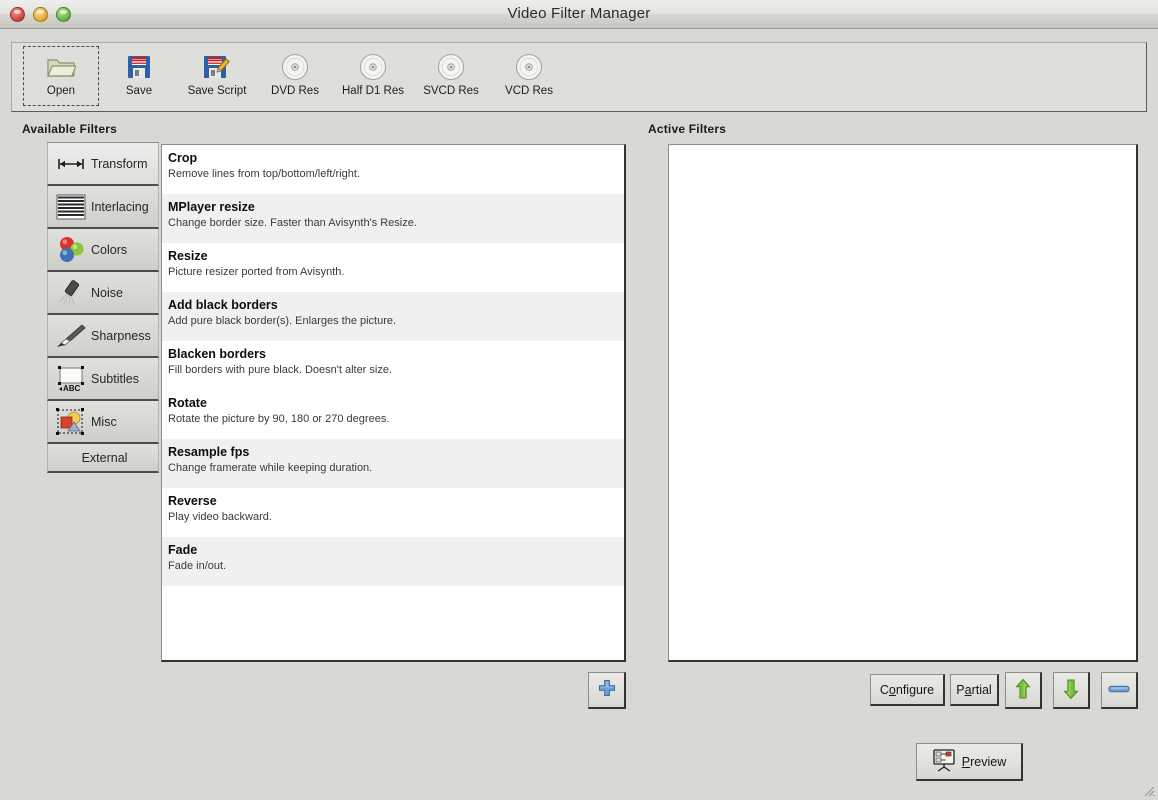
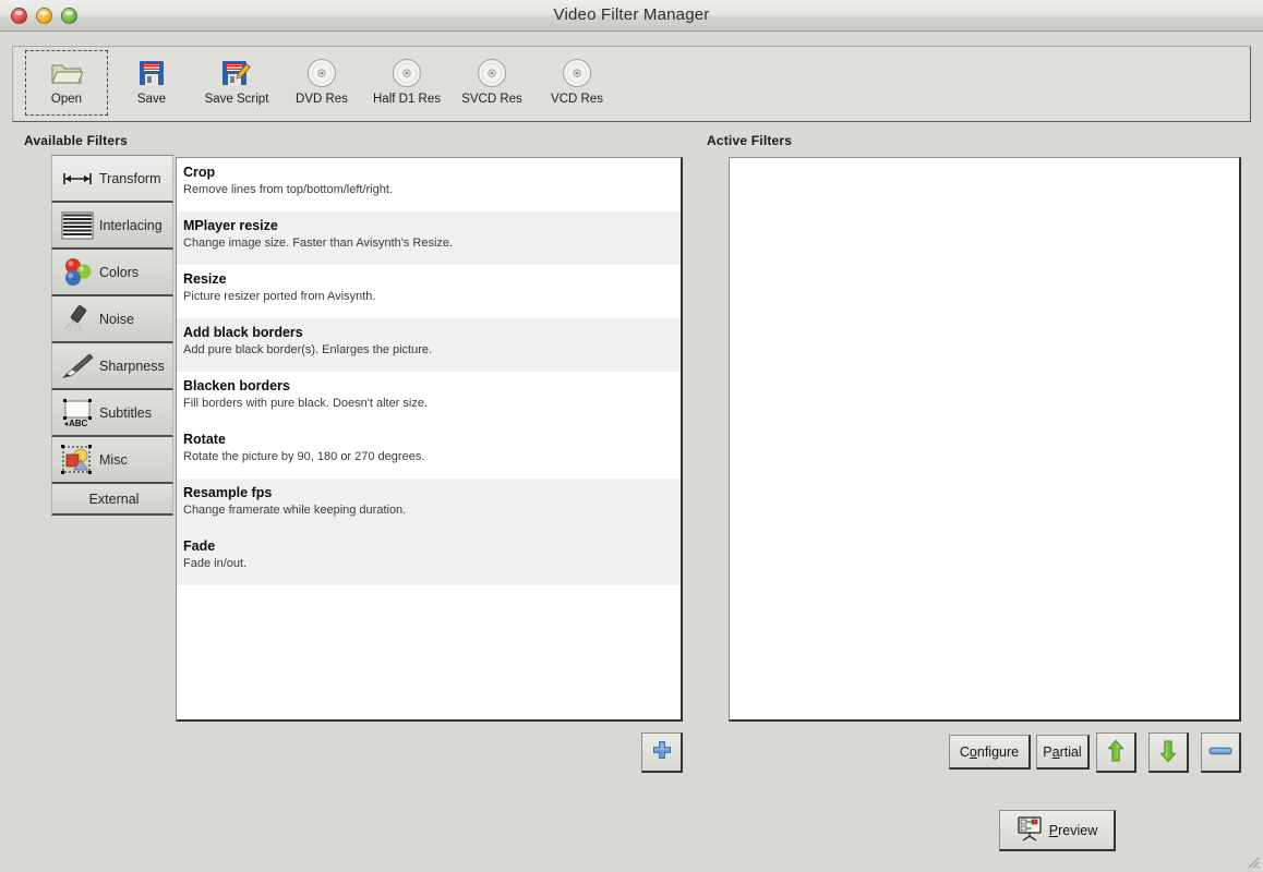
  Video Filter Manager
  Open
  Save
  Save Script
  DVD Res
  Half D1 Res
  SVCD Res
  VCD Res
  Available Filters
  Active Filters
  Transform
  Interlacing
  Colors
  Noise
  Sharpness
  ABC
  Subtitles
  Misc
  External
  Crop
  Remove lines from top/bottom/left/right.
  MPlayer resize
- Change border size. Faster than Avisynth's Resize.
+ Change image size. Faster than Avisynth's Resize.
  Resize
  Picture resizer ported from Avisynth.
  Add black borders
  Add pure black border(s). Enlarges the picture.
  Blacken borders
  Fill borders with pure black. Doesn't alter size.
  Rotate
  Rotate the picture by 90, 180 or 270 degrees.
  Resample fps
  Change framerate while keeping duration.
- Reverse
- Play video backward.
  Fade
  Fade in/out.
  Configure
  Partial
  Preview
